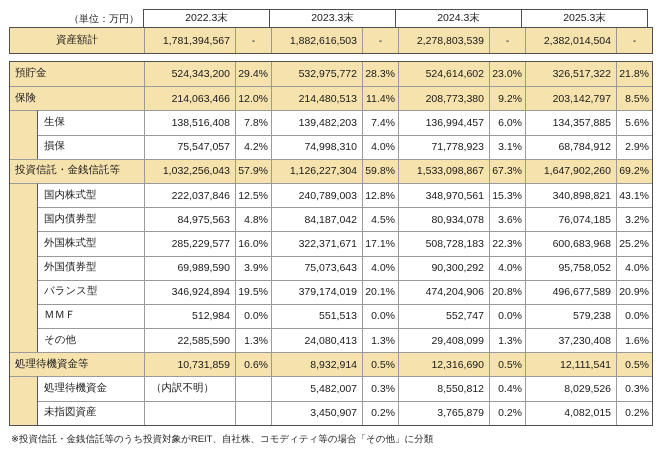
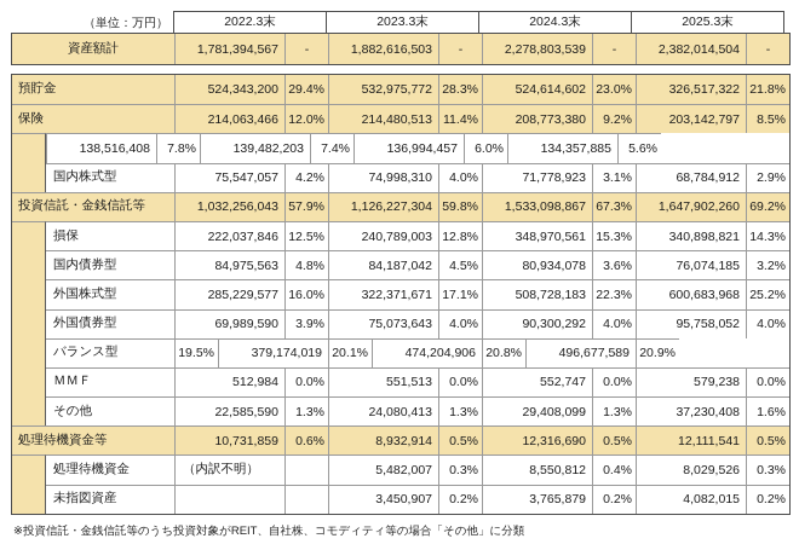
  （単位：万円）
  2022.3末
  2023.3末
  2024.3末
  2025.3末
  資産額計
  1,781,394,567
  -
  1,882,616,503
  -
  2,278,803,539
  -
  2,382,014,504
  -
  預貯金
  524,343,200
  29.4%
  532,975,772
  28.3%
  524,614,602
  23.0%
  326,517,322
  21.8%
  保険
  214,063,466
  12.0%
  214,480,513
  11.4%
  208,773,380
  9.2%
  203,142,797
  8.5%
- 生保
  138,516,408
  7.8%
  139,482,203
  7.4%
  136,994,457
  6.0%
  134,357,885
  5.6%
- 損保
+ 国内株式型
  75,547,057
  4.2%
  74,998,310
  4.0%
  71,778,923
  3.1%
  68,784,912
  2.9%
  投資信託・金銭信託等
  1,032,256,043
  57.9%
  1,126,227,304
  59.8%
  1,533,098,867
  67.3%
  1,647,902,260
  69.2%
- 国内株式型
+ 損保
  222,037,846
  12.5%
  240,789,003
  12.8%
  348,970,561
  15.3%
  340,898,821
- 43.1%
+ 14.3%
  国内債券型
  84,975,563
  4.8%
  84,187,042
  4.5%
  80,934,078
  3.6%
  76,074,185
  3.2%
  外国株式型
  285,229,577
  16.0%
  322,371,671
  17.1%
  508,728,183
  22.3%
  600,683,968
  25.2%
  外国債券型
  69,989,590
  3.9%
  75,073,643
  4.0%
  90,300,292
  4.0%
  95,758,052
  4.0%
  バランス型
- 346,924,894
  19.5%
  379,174,019
  20.1%
  474,204,906
  20.8%
  496,677,589
  20.9%
  ＭＭＦ
  512,984
  0.0%
  551,513
  0.0%
  552,747
  0.0%
  579,238
  0.0%
  その他
  22,585,590
  1.3%
  24,080,413
  1.3%
  29,408,099
  1.3%
  37,230,408
  1.6%
  処理待機資金等
  10,731,859
  0.6%
  8,932,914
  0.5%
  12,316,690
  0.5%
  12,111,541
  0.5%
  処理待機資金
  （内訳不明）
  5,482,007
  0.3%
  8,550,812
  0.4%
  8,029,526
  0.3%
  未指図資産
  3,450,907
  0.2%
  3,765,879
  0.2%
  4,082,015
  0.2%
  ※投資信託・金銭信託等のうち投資対象がREIT、自社株、コモディティ等の場合「その他」に分類
